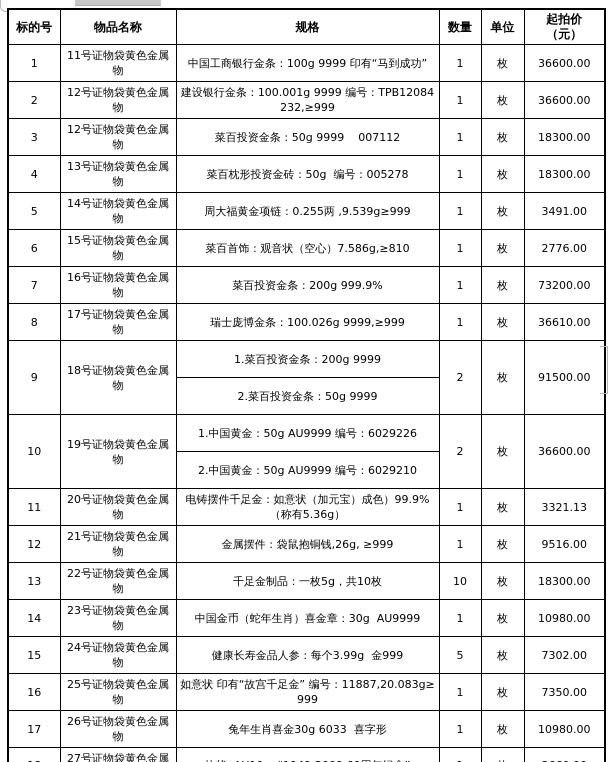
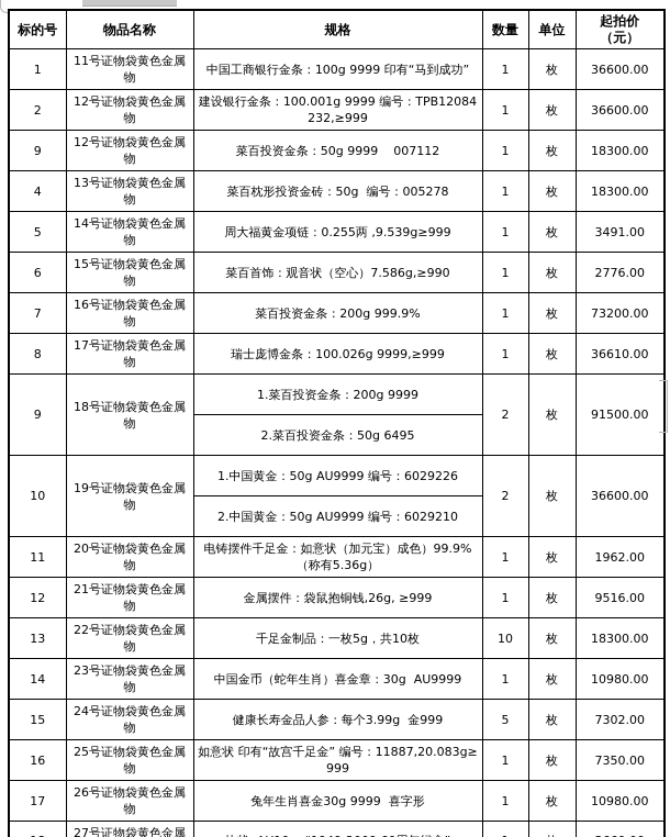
  标的号	物品名称	规格	数量	单位	起拍价 （元）
  1	11号证物袋黄色金属物	中国工商银行金条：100g 9999 印有“马到成功”	1	枚	36600.00
  2	12号证物袋黄色金属物	建设银行金条：100.001g 9999 编号：TPB12084232,≥999	1	枚	36600.00
- 3	12号证物袋黄色金属物	菜百投资金条：50g 9999 007112	1	枚	18300.00
+ 9	12号证物袋黄色金属物	菜百投资金条：50g 9999 007112	1	枚	18300.00
  4	13号证物袋黄色金属物	菜百枕形投资金砖：50g 编号：005278	1	枚	18300.00
  5	14号证物袋黄色金属物	周大福黄金项链：0.255两 ,9.539g≥999	1	枚	3491.00
- 6	15号证物袋黄色金属物	菜百首饰：观音状（空心）7.586g,≥810	1	枚	2776.00
+ 6	15号证物袋黄色金属物	菜百首饰：观音状（空心）7.586g,≥990	1	枚	2776.00
  7	16号证物袋黄色金属物	菜百投资金条：200g 999.9%	1	枚	73200.00
  8	17号证物袋黄色金属物	瑞士庞博金条：100.026g 9999,≥999	1	枚	36610.00
  9	18号证物袋黄色金属物	1.菜百投资金条：200g 9999	2	枚	91500.00
- 2.菜百投资金条：50g 9999
+ 2.菜百投资金条：50g 6495
  10	19号证物袋黄色金属物	1.中国黄金：50g AU9999 编号：6029226	2	枚	36600.00
  2.中国黄金：50g AU9999 编号：6029210
- 11	20号证物袋黄色金属物	电铸摆件千足金：如意状（加元宝）成色）99.9%（称有5.36g）	1	枚	3321.13
+ 11	20号证物袋黄色金属物	电铸摆件千足金：如意状（加元宝）成色）99.9%（称有5.36g）	1	枚	1962.00
  12	21号证物袋黄色金属物	金属摆件：袋鼠抱铜钱,26g, ≥999	1	枚	9516.00
  13	22号证物袋黄色金属物	千足金制品：一枚5g，共10枚	10	枚	18300.00
  14	23号证物袋黄色金属物	中国金币（蛇年生肖）喜金章：30g AU9999	1	枚	10980.00
  15	24号证物袋黄色金属物	健康长寿金品人参：每个3.99g 金999	5	枚	7302.00
  16	25号证物袋黄色金属物	如意状 印有“故宫千足金” 编号：11887,20.083g≥999	1	枚	7350.00
- 17	26号证物袋黄色金属物	兔年生肖喜金30g 6033 喜字形	1	枚	10980.00
+ 17	26号证物袋黄色金属物	兔年生肖喜金30g 9999 喜字形	1	枚	10980.00
